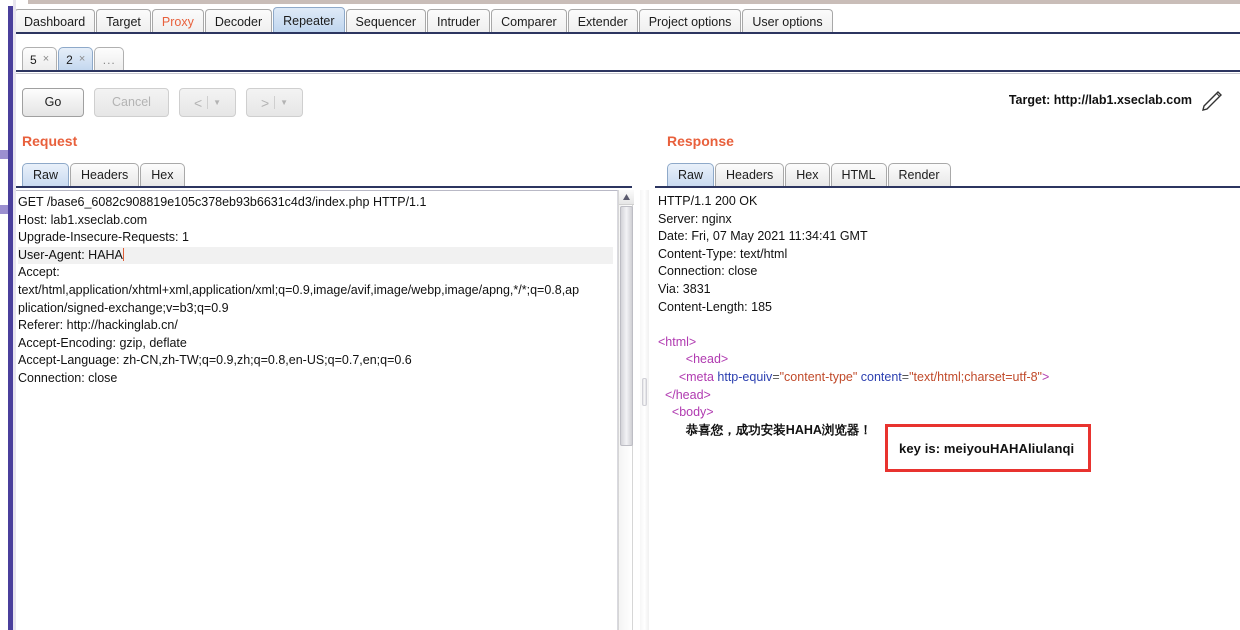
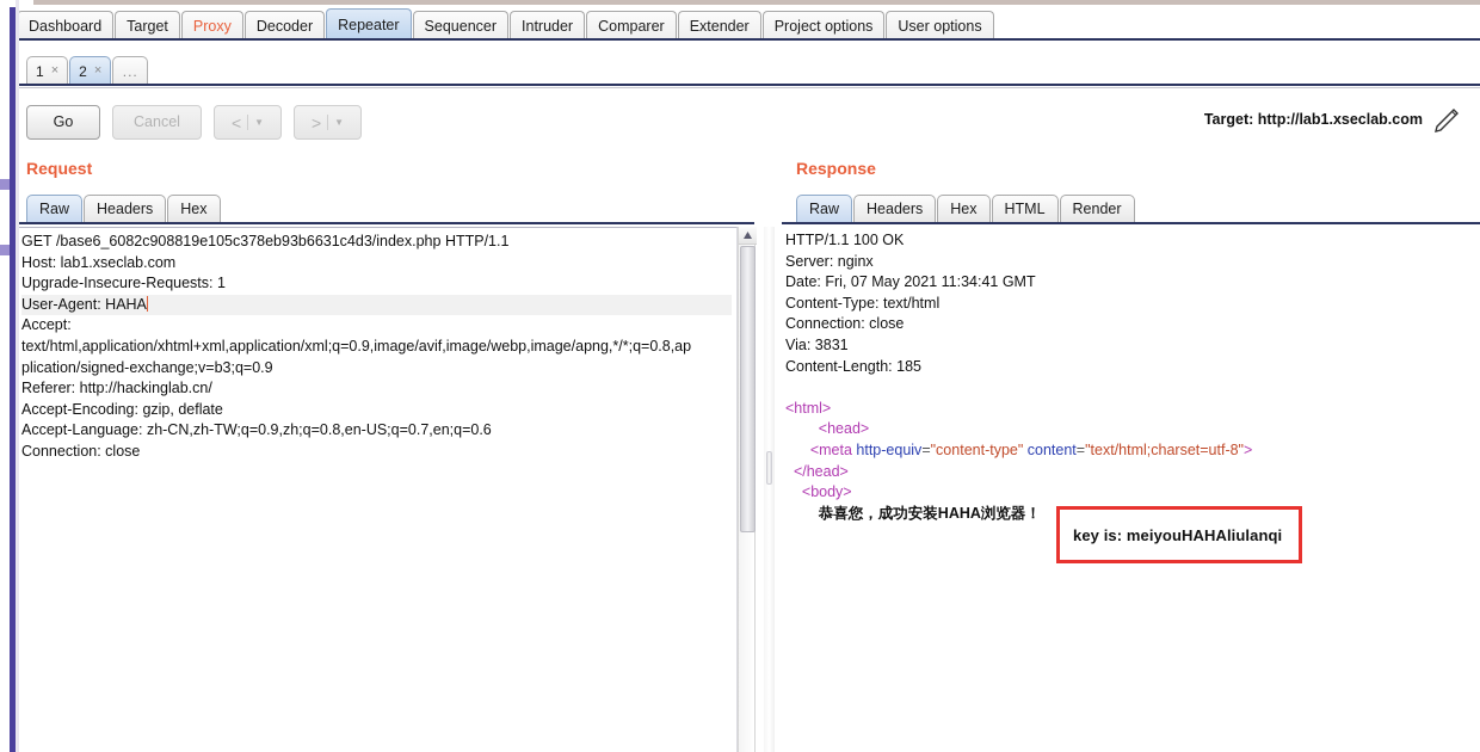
  Dashboard
  Target
  Proxy
  Decoder
  Repeater
  Sequencer
  Intruder
  Comparer
  Extender
  Project options
  User options
- 5
+ 1
  ×
  2
  ×
  ...
  Go
  Cancel
  <
  ▼
  >
  ▼
  Target: http://lab1.xseclab.com
  Request
  Raw
  Headers
  Hex
  GET /base6_6082c908819e105c378eb93b6631c4d3/index.php HTTP/1.1
  Host: lab1.xseclab.com
  Upgrade-Insecure-Requests: 1
  User-Agent: HAHA
  Accept:
  text/html,application/xhtml+xml,application/xml;q=0.9,image/avif,image/webp,image/apng,*/*;q=0.8,ap
  plication/signed-exchange;v=b3;q=0.9
  Referer: http://hackinglab.cn/
  Accept-Encoding: gzip, deflate
  Accept-Language: zh-CN,zh-TW;q=0.9,zh;q=0.8,en-US;q=0.7,en;q=0.6
  Connection: close
  Response
  Raw
  Headers
  Hex
  HTML
  Render
- HTTP/1.1 200 OK
+ HTTP/1.1 100 OK
  Server: nginx
  Date: Fri, 07 May 2021 11:34:41 GMT
  Content-Type: text/html
  Connection: close
  Via: 3831
  Content-Length: 185
  <html>
  <head>
  <meta http-equiv="content-type" content="text/html;charset=utf-8">
  </head>
  <body>
  恭喜您，成功安装HAHA浏览器！
  key is: meiyouHAHAliulanqi
